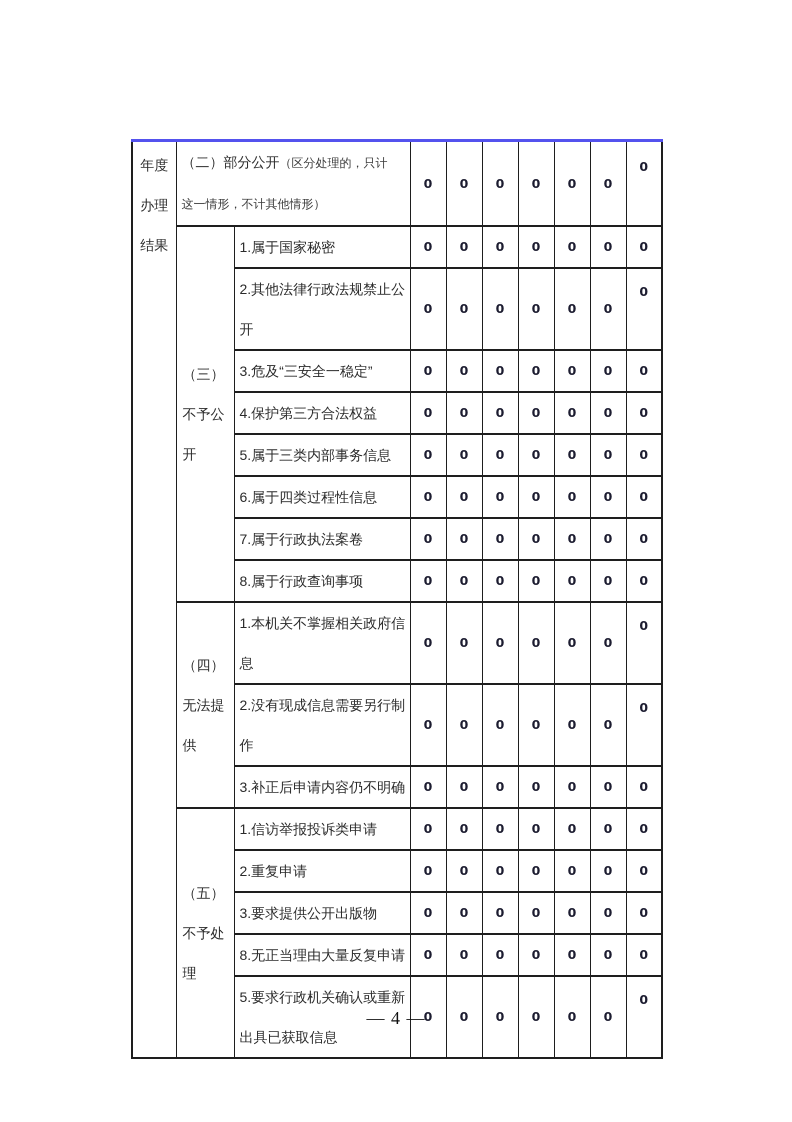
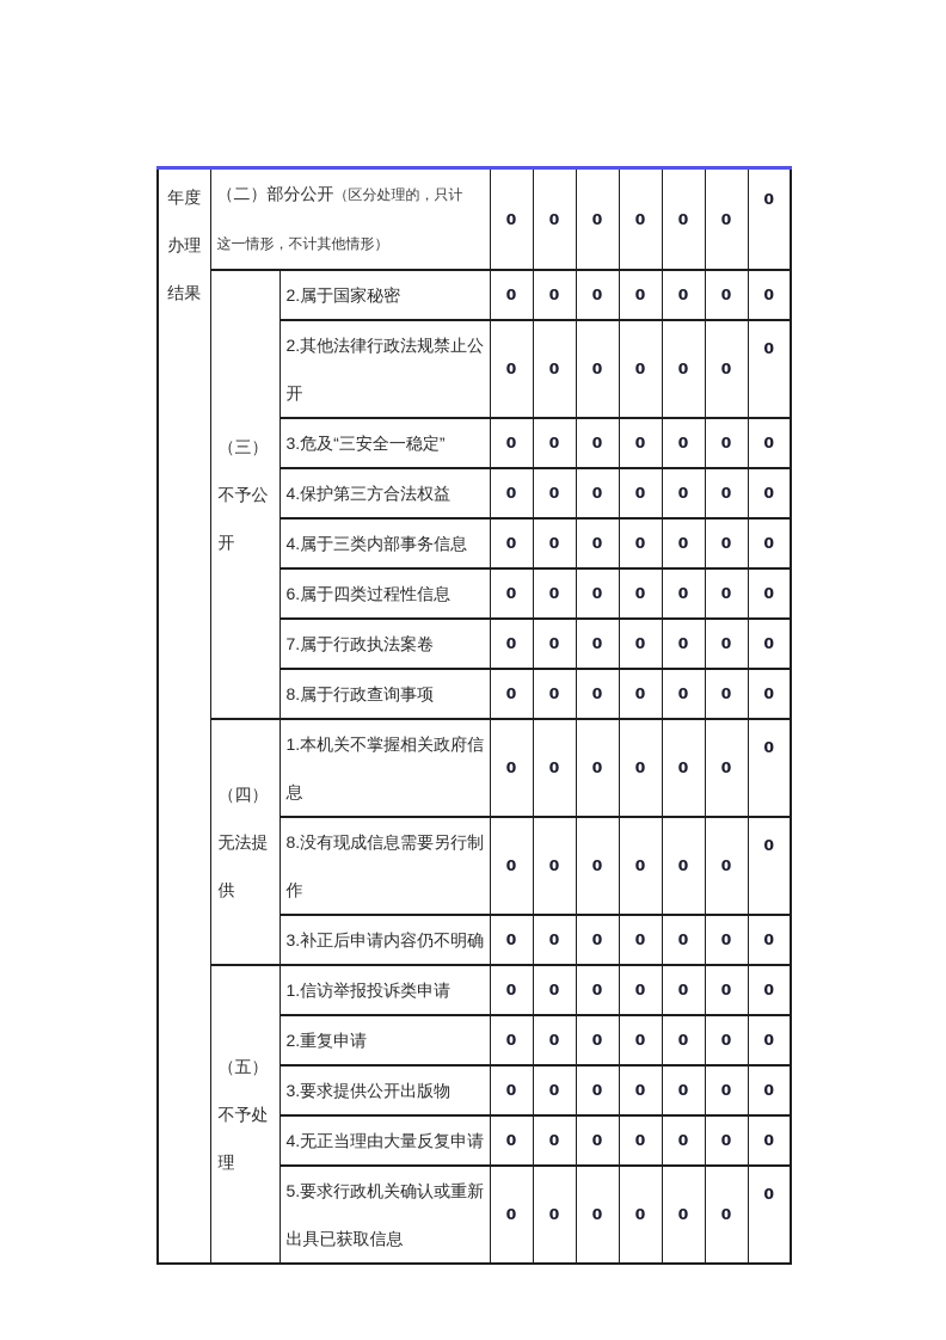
  年度办理结果	（二）部分公开（区分处理的，只计这一情形，不计其他情形）	0	0	0	0	0	0	0
- （三）不予公开	1.属于国家秘密	0	0	0	0	0	0	0
+ （三）不予公开	2.属于国家秘密	0	0	0	0	0	0	0
  2.其他法律行政法规禁止公开	0	0	0	0	0	0	0
  3.危及“三安全一稳定”	0	0	0	0	0	0	0
  4.保护第三方合法权益	0	0	0	0	0	0	0
- 5.属于三类内部事务信息	0	0	0	0	0	0	0
+ 4.属于三类内部事务信息	0	0	0	0	0	0	0
  6.属于四类过程性信息	0	0	0	0	0	0	0
  7.属于行政执法案卷	0	0	0	0	0	0	0
  8.属于行政查询事项	0	0	0	0	0	0	0
  （四）无法提供	1.本机关不掌握相关政府信息	0	0	0	0	0	0	0
- 2.没有现成信息需要另行制作	0	0	0	0	0	0	0
+ 8.没有现成信息需要另行制作	0	0	0	0	0	0	0
  3.补正后申请内容仍不明确	0	0	0	0	0	0	0
  （五）不予处理	1.信访举报投诉类申请	0	0	0	0	0	0	0
  2.重复申请	0	0	0	0	0	0	0
  3.要求提供公开出版物	0	0	0	0	0	0	0
- 8.无正当理由大量反复申请	0	0	0	0	0	0	0
+ 4.无正当理由大量反复申请	0	0	0	0	0	0	0
  5.要求行政机关确认或重新出具已获取信息	0	0	0	0	0	0	0
- — 4 —
